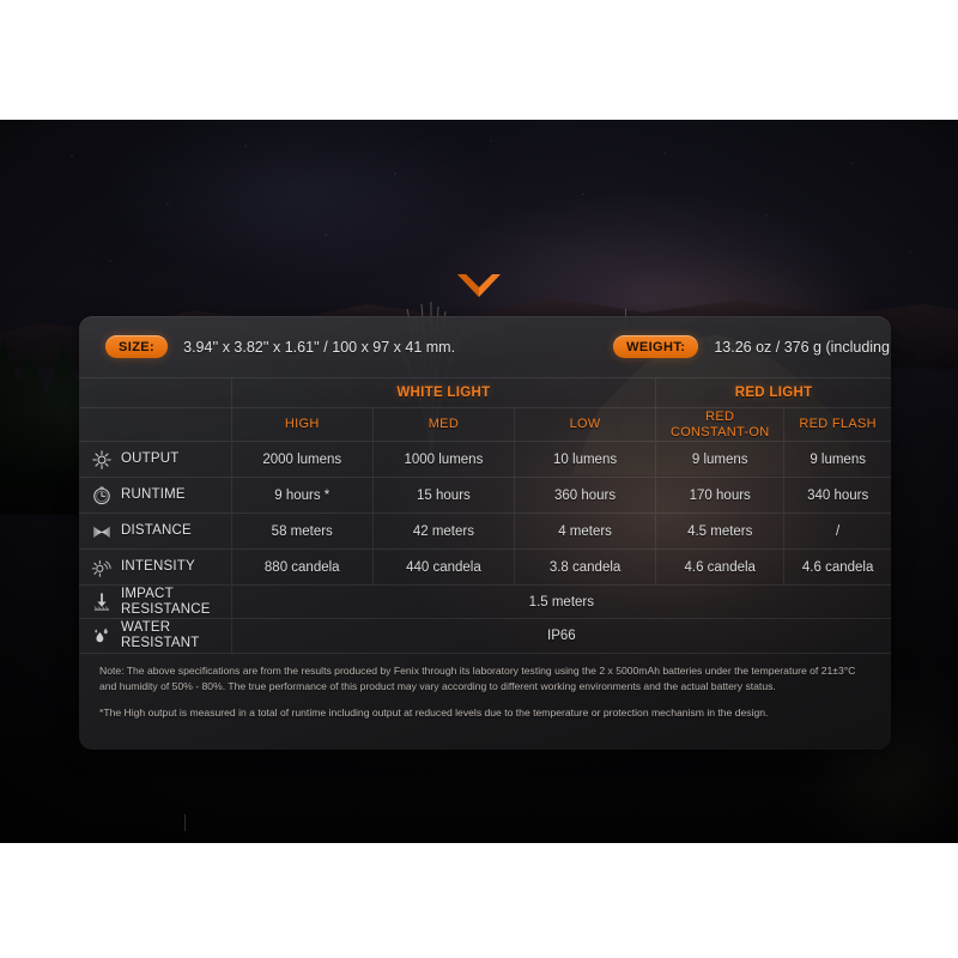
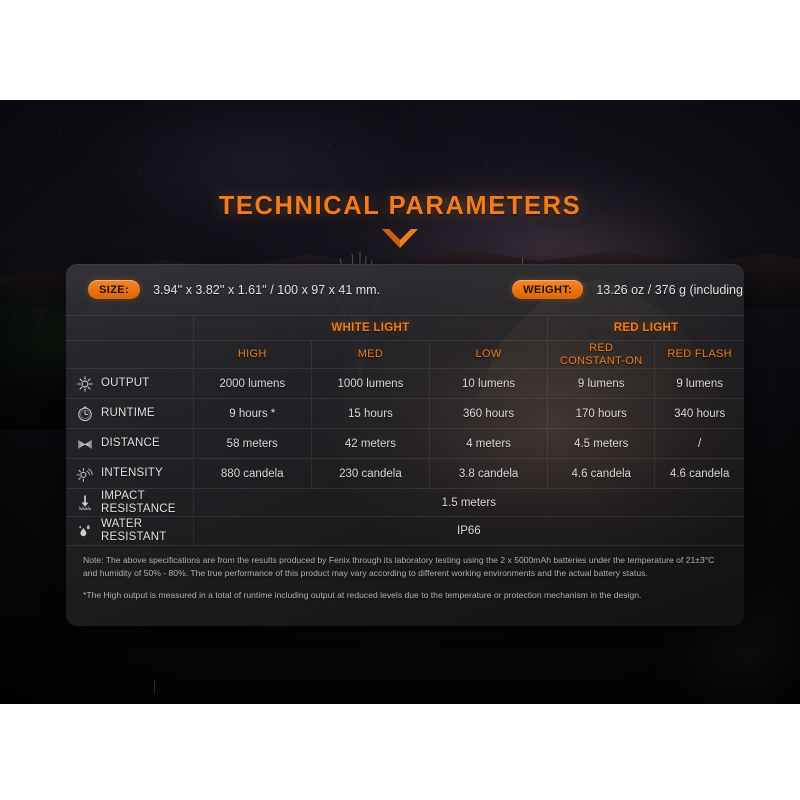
+ TECHNICAL PARAMETERS
  SIZE:
  3.94'' x 3.82'' x 1.61'' / 100 x 97 x 41 mm.
  WEIGHT:
  13.26 oz / 376 g (including
  	WHITE LIGHT	RED LIGHT
  	HIGH	MED	LOW	RED CONSTANT-ON	RED FLASH
  OUTPUT	2000 lumens	1000 lumens	10 lumens	9 lumens	9 lumens
  RUNTIME	9 hours *	15 hours	360 hours	170 hours	340 hours
  DISTANCE	58 meters	42 meters	4 meters	4.5 meters	/
- INTENSITY	880 candela	440 candela	3.8 candela	4.6 candela	4.6 candela
+ INTENSITY	880 candela	230 candela	3.8 candela	4.6 candela	4.6 candela
  IMPACT RESISTANCE	1.5 meters
  WATER RESISTANT	IP66
  Note: The above specifications are from the results produced by Fenix through its laboratory testing using the 2 x 5000mAh batteries under the temperature of 21±3°C and humidity of 50% - 80%. The true performance of this product may vary according to different working environments and the actual battery status.
  *The High output is measured in a total of runtime including output at reduced levels due to the temperature or protection mechanism in the design.
